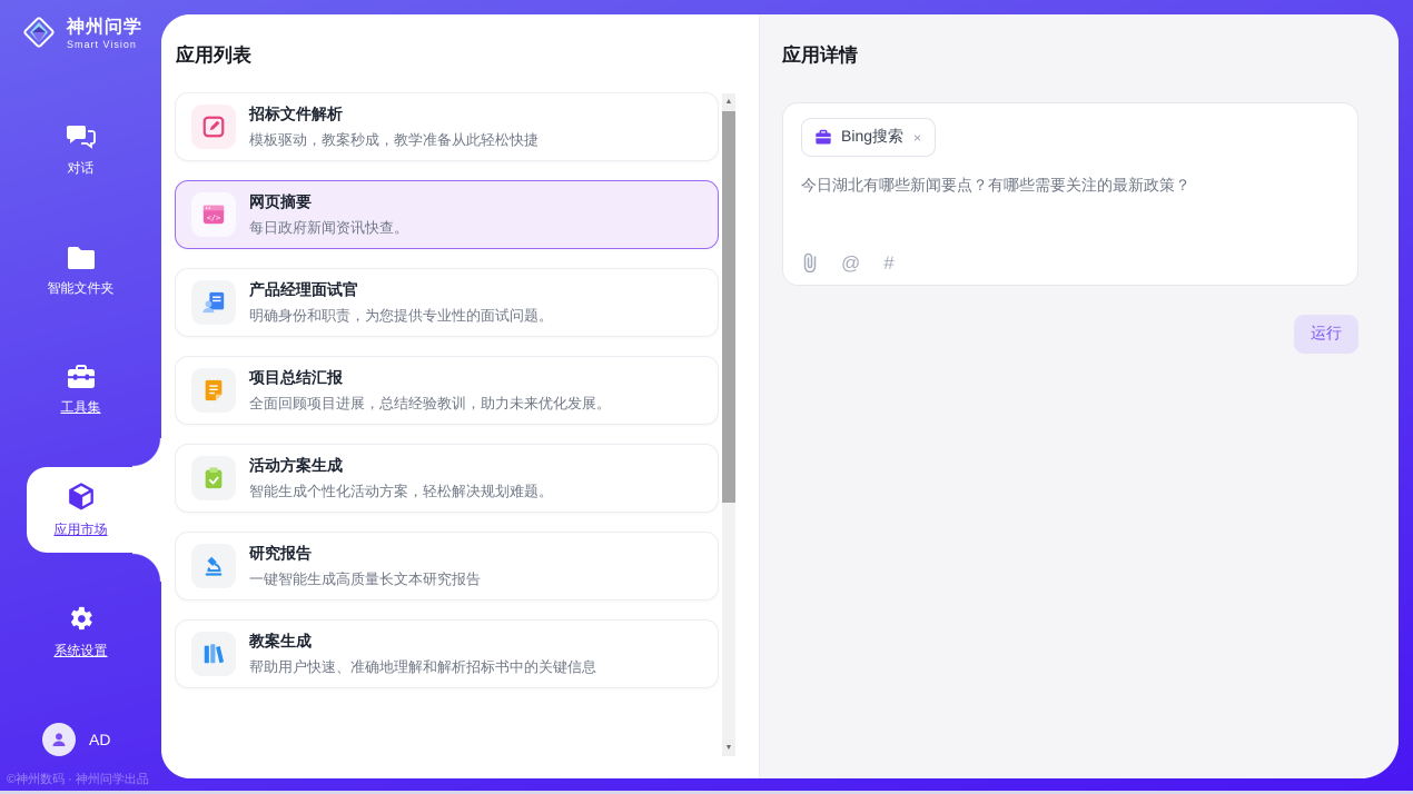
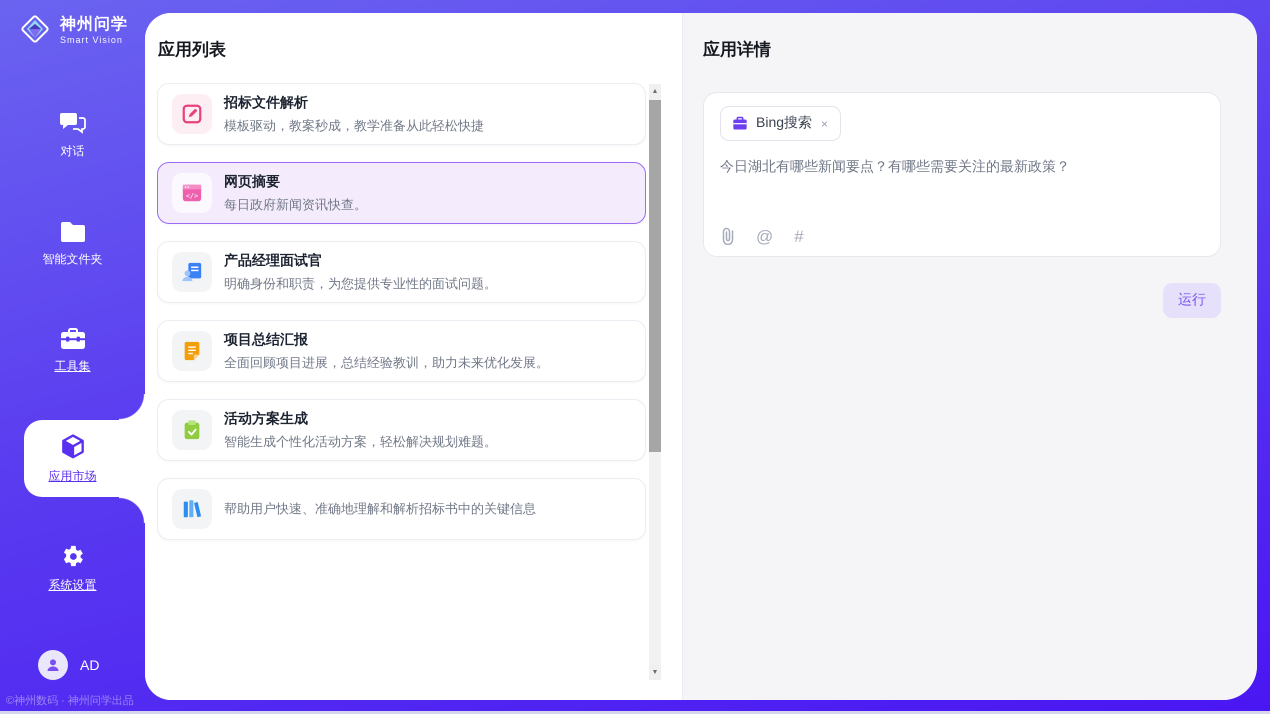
  神州问学
  Smart Vision
  对话
  智能文件夹
  工具集
  应用市场
  系统设置
  AD
  ©神州数码 · 神州问学出品
  应用列表
  招标文件解析
  模板驱动，教案秒成，教学准备从此轻松快捷
  </>
  网页摘要
  每日政府新闻资讯快查。
  产品经理面试官
  明确身份和职责，为您提供专业性的面试问题。
  项目总结汇报
  全面回顾项目进展，总结经验教训，助力未来优化发展。
  活动方案生成
  智能生成个性化活动方案，轻松解决规划难题。
- 研究报告
- 一键智能生成高质量长文本研究报告
- 教案生成
  帮助用户快速、准确地理解和解析招标书中的关键信息
  应用详情
  Bing搜索
  ×
  今日湖北有哪些新闻要点？有哪些需要关注的最新政策？
  @
  #
  运行
